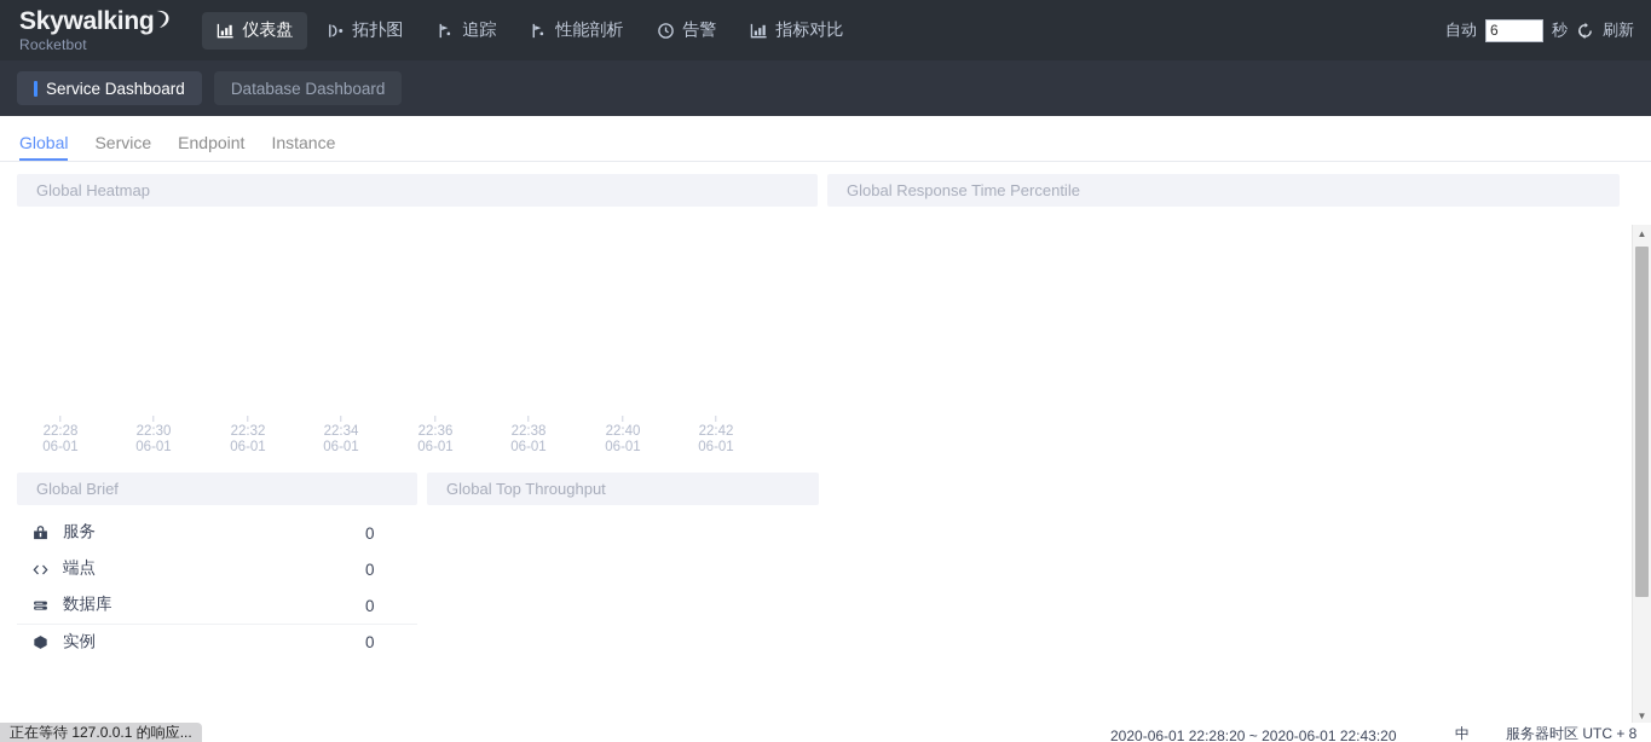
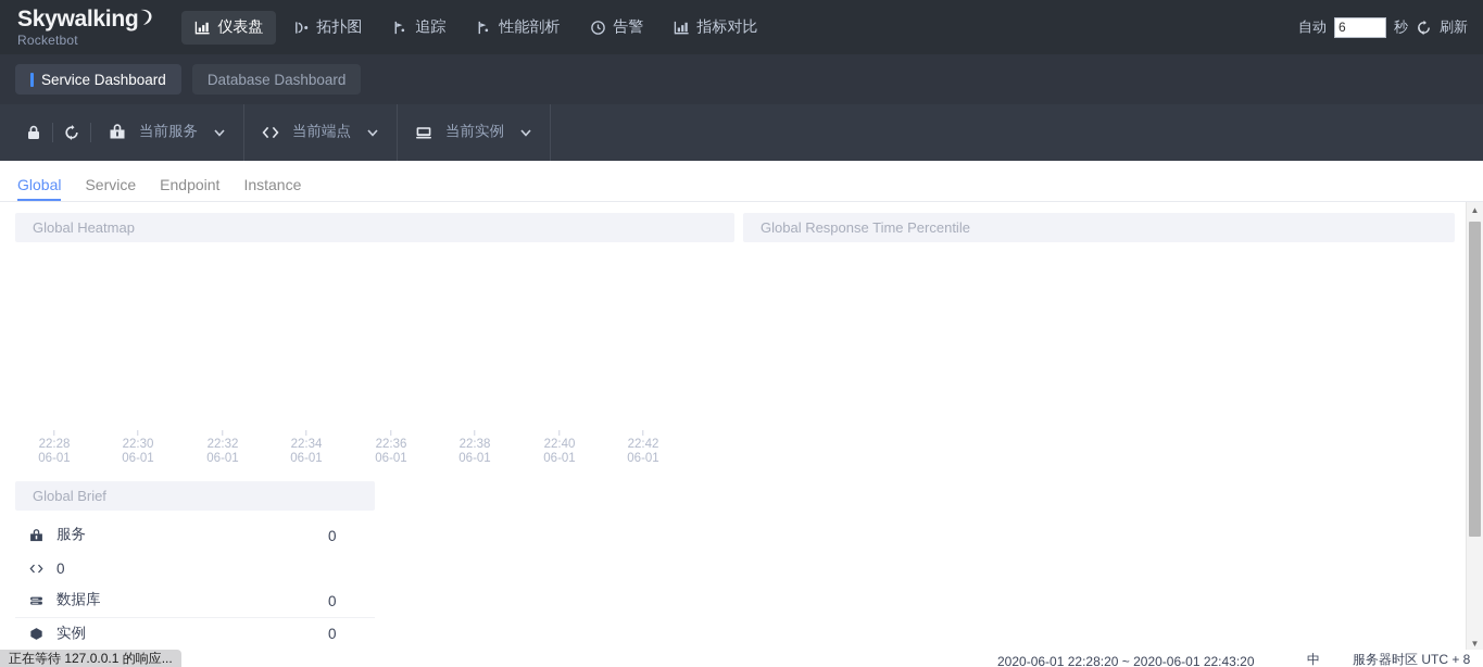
  Skywalking
  Rocketbot
  仪表盘
  拓扑图
  追踪
  性能剖析
  告警
  指标对比
  自动
  6
  秒
  刷新
  Service Dashboard
  Database Dashboard
+ 当前服务
+ 当前端点
+ 当前实例
  Global
  Service
  Endpoint
  Instance
  Global Heatmap
  22:28
  06-01
  22:30
  06-01
  22:32
  06-01
  22:34
  06-01
  22:36
  06-01
  22:38
  06-01
  22:40
  06-01
  22:42
  06-01
  Global Response Time Percentile
  Global Brief
  服务
  0
- 端点
  0
  数据库
  0
  实例
  0
- Global Top Throughput
  ▲
  ▼
  2020-06-01 22:28:20 ~ 2020-06-01 22:43:20
  中
  服务器时区 UTC + 8
  正在等待 127.0.0.1 的响应...
